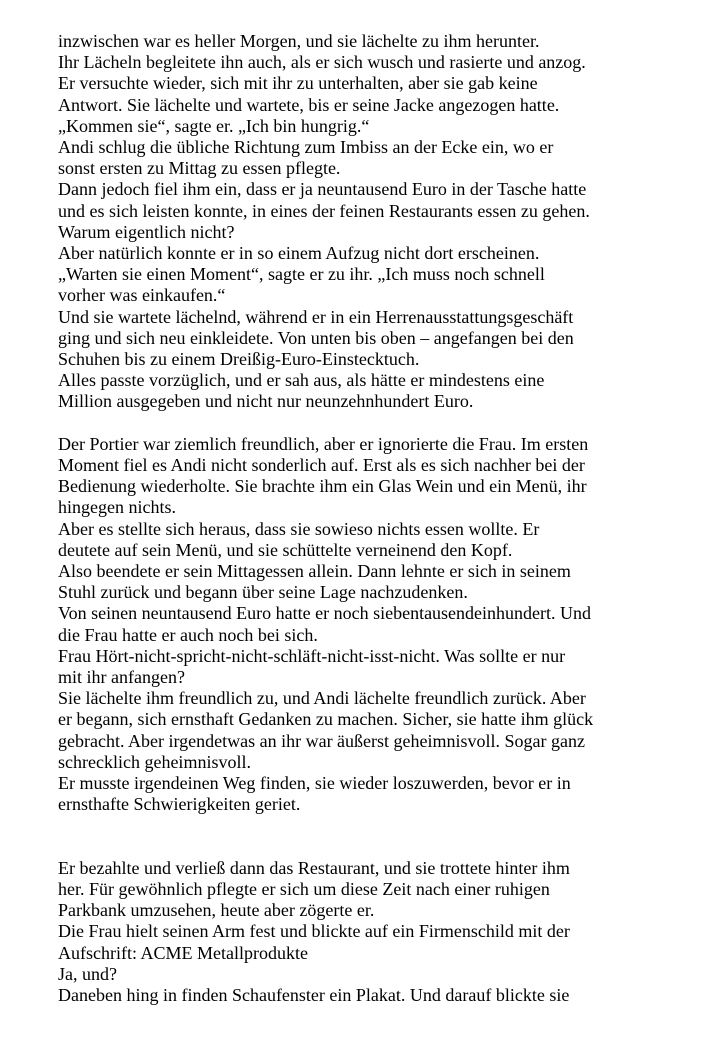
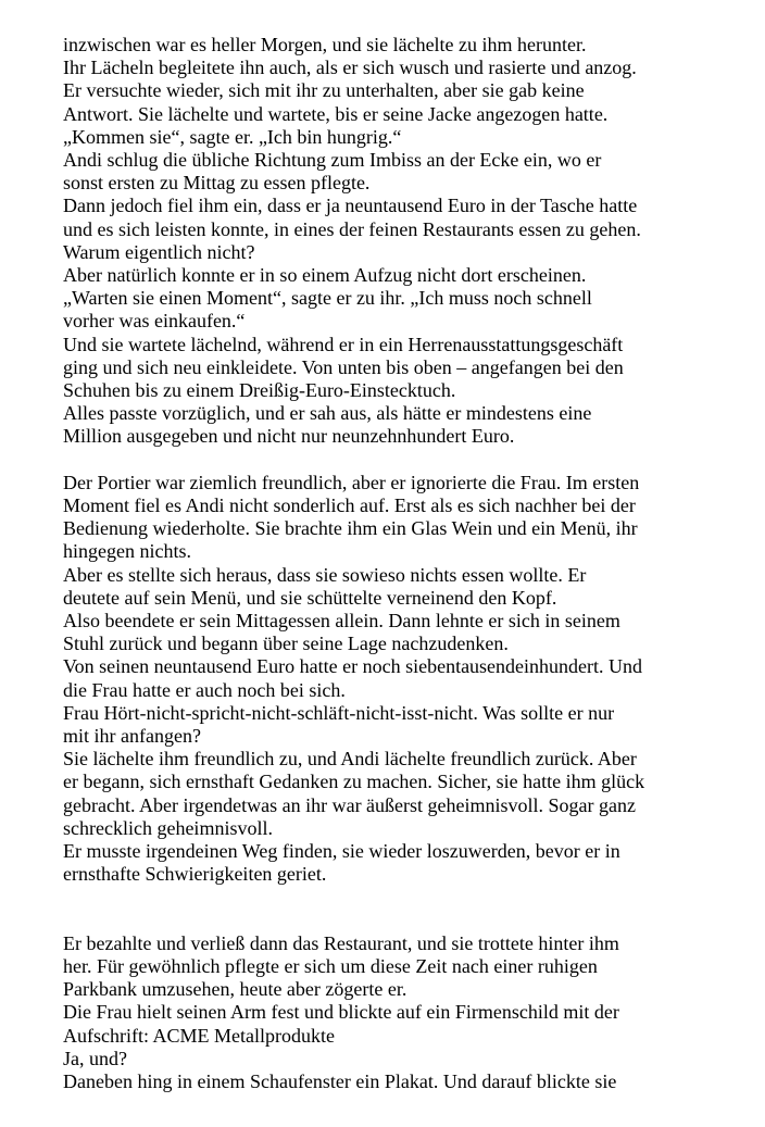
  inzwischen war es heller Morgen, und sie lächelte zu ihm herunter.
  Ihr Lächeln begleitete ihn auch, als er sich wusch und rasierte und anzog.
  Er versuchte wieder, sich mit ihr zu unterhalten, aber sie gab keine
  Antwort. Sie lächelte und wartete, bis er seine Jacke angezogen hatte.
  „Kommen sie“, sagte er. „Ich bin hungrig.“
  Andi schlug die übliche Richtung zum Imbiss an der Ecke ein, wo er
  sonst ersten zu Mittag zu essen pflegte.
  Dann jedoch fiel ihm ein, dass er ja neuntausend Euro in der Tasche hatte
  und es sich leisten konnte, in eines der feinen Restaurants essen zu gehen.
  Warum eigentlich nicht?
  Aber natürlich konnte er in so einem Aufzug nicht dort erscheinen.
  „Warten sie einen Moment“, sagte er zu ihr. „Ich muss noch schnell
  vorher was einkaufen.“
  Und sie wartete lächelnd, während er in ein Herrenausstattungsgeschäft
  ging und sich neu einkleidete. Von unten bis oben – angefangen bei den
  Schuhen bis zu einem Dreißig-Euro-Einstecktuch.
  Alles passte vorzüglich, und er sah aus, als hätte er mindestens eine
  Million ausgegeben und nicht nur neunzehnhundert Euro.
  Der Portier war ziemlich freundlich, aber er ignorierte die Frau. Im ersten
  Moment fiel es Andi nicht sonderlich auf. Erst als es sich nachher bei der
  Bedienung wiederholte. Sie brachte ihm ein Glas Wein und ein Menü, ihr
  hingegen nichts.
  Aber es stellte sich heraus, dass sie sowieso nichts essen wollte. Er
  deutete auf sein Menü, und sie schüttelte verneinend den Kopf.
  Also beendete er sein Mittagessen allein. Dann lehnte er sich in seinem
  Stuhl zurück und begann über seine Lage nachzudenken.
  Von seinen neuntausend Euro hatte er noch siebentausendeinhundert. Und
  die Frau hatte er auch noch bei sich.
  Frau Hört-nicht-spricht-nicht-schläft-nicht-isst-nicht. Was sollte er nur
  mit ihr anfangen?
  Sie lächelte ihm freundlich zu, und Andi lächelte freundlich zurück. Aber
  er begann, sich ernsthaft Gedanken zu machen. Sicher, sie hatte ihm glück
  gebracht. Aber irgendetwas an ihr war äußerst geheimnisvoll. Sogar ganz
  schrecklich geheimnisvoll.
  Er musste irgendeinen Weg finden, sie wieder loszuwerden, bevor er in
  ernsthafte Schwierigkeiten geriet.
  Er bezahlte und verließ dann das Restaurant, und sie trottete hinter ihm
  her. Für gewöhnlich pflegte er sich um diese Zeit nach einer ruhigen
  Parkbank umzusehen, heute aber zögerte er.
  Die Frau hielt seinen Arm fest und blickte auf ein Firmenschild mit der
  Aufschrift: ACME Metallprodukte
  Ja, und?
- Daneben hing in finden Schaufenster ein Plakat. Und darauf blickte sie
+ Daneben hing in einem Schaufenster ein Plakat. Und darauf blickte sie
